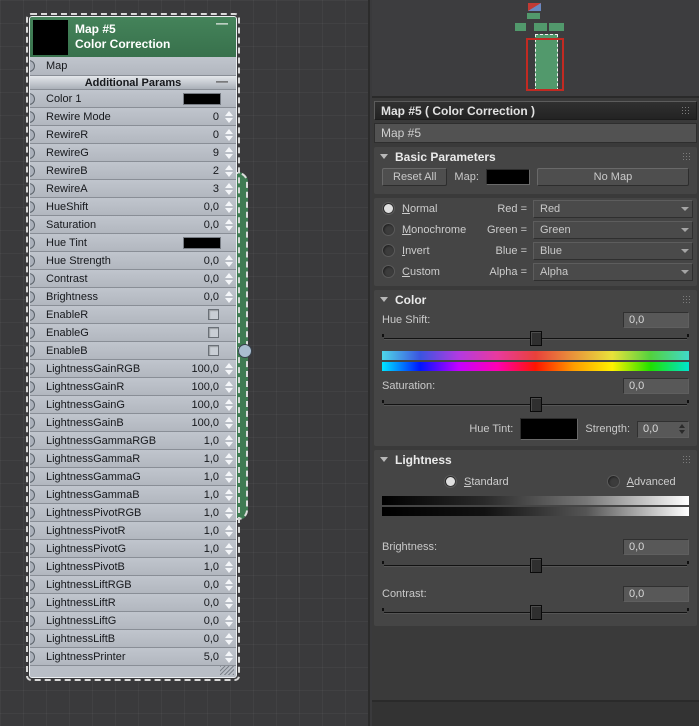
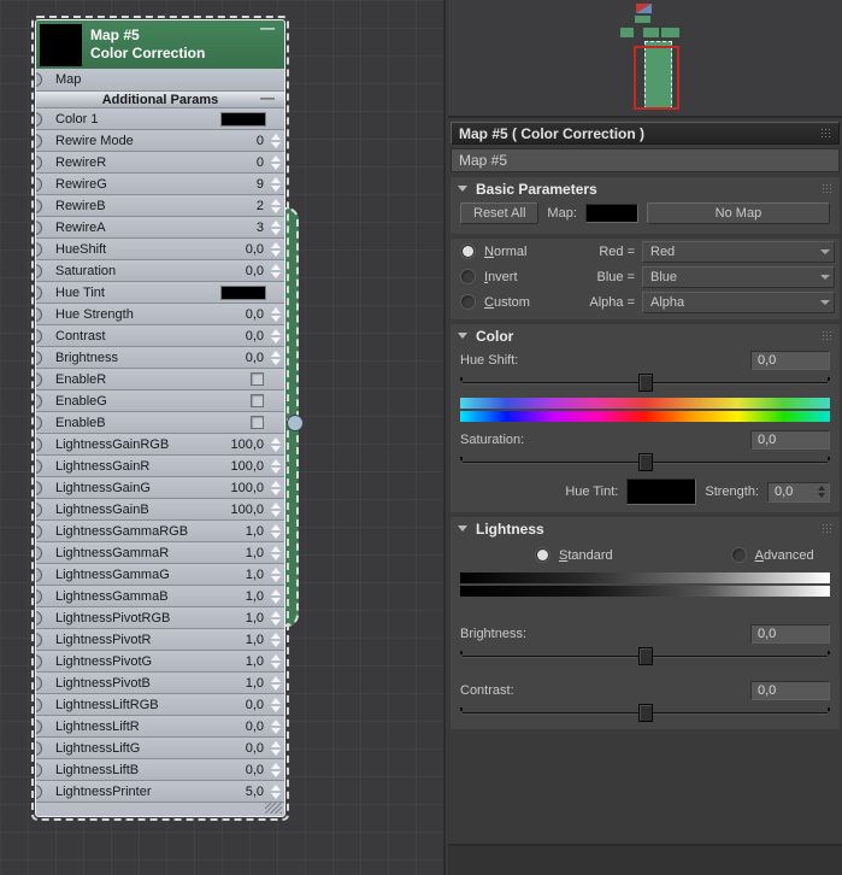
  Map #5
  Color Correction
  —
  Map
  Additional Params
  —
  Color 1
  Rewire Mode
  0
  RewireR
  0
  RewireG
  9
  RewireB
  2
  RewireA
  3
  HueShift
  0,0
  Saturation
  0,0
  Hue Tint
  Hue Strength
  0,0
  Contrast
  0,0
  Brightness
  0,0
  EnableR
  EnableG
  EnableB
  LightnessGainRGB
  100,0
  LightnessGainR
  100,0
  LightnessGainG
  100,0
  LightnessGainB
  100,0
  LightnessGammaRGB
  1,0
  LightnessGammaR
  1,0
  LightnessGammaG
  1,0
  LightnessGammaB
  1,0
  LightnessPivotRGB
  1,0
  LightnessPivotR
  1,0
  LightnessPivotG
  1,0
  LightnessPivotB
  1,0
  LightnessLiftRGB
  0,0
  LightnessLiftR
  0,0
  LightnessLiftG
  0,0
  LightnessLiftB
  0,0
  LightnessPrinter
  5,0
  Map #5 ( Color Correction )
  Map #5
  Basic Parameters
  Reset All
  Map:
  No Map
  Normal
  Red =
  Red
- Monochrome
- Green =
- Green
  Invert
  Blue =
  Blue
  Custom
  Alpha =
  Alpha
  Color
  Hue Shift:
  0,0
  Saturation:
  0,0
  Hue Tint:
  Strength:
  0,0
  Lightness
  Standard
  Advanced
  Brightness:
  0,0
  Contrast:
  0,0
